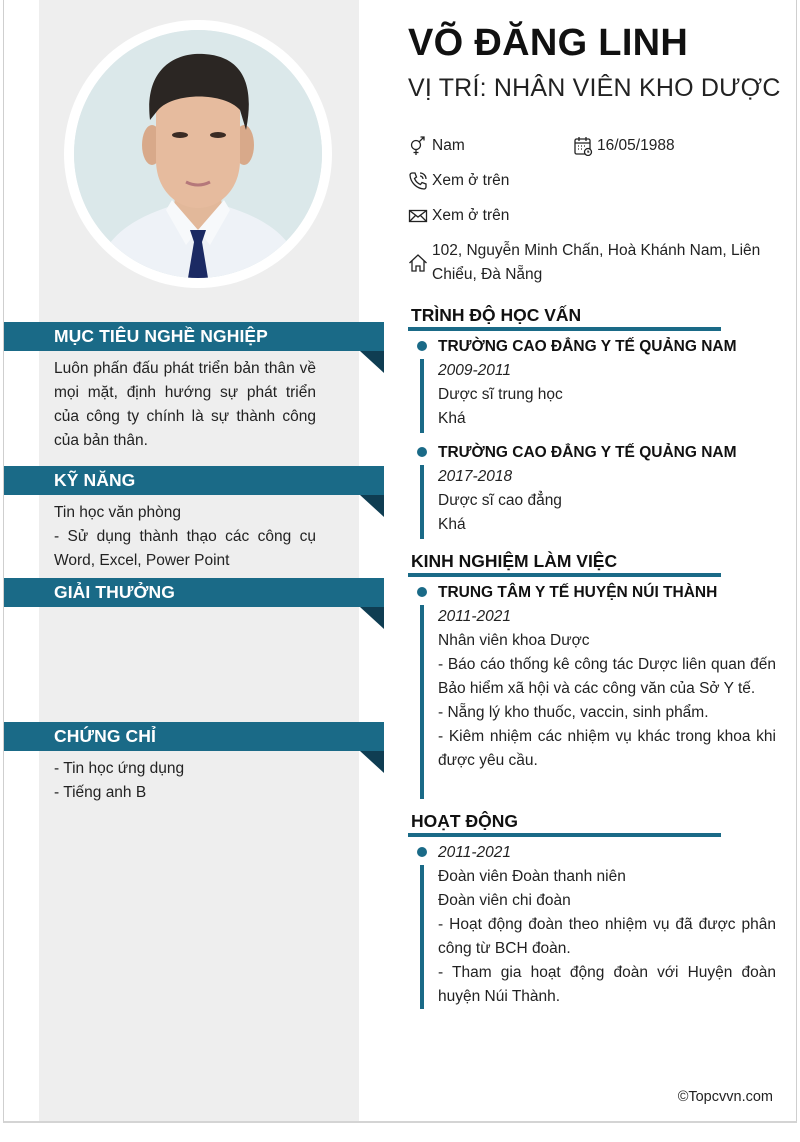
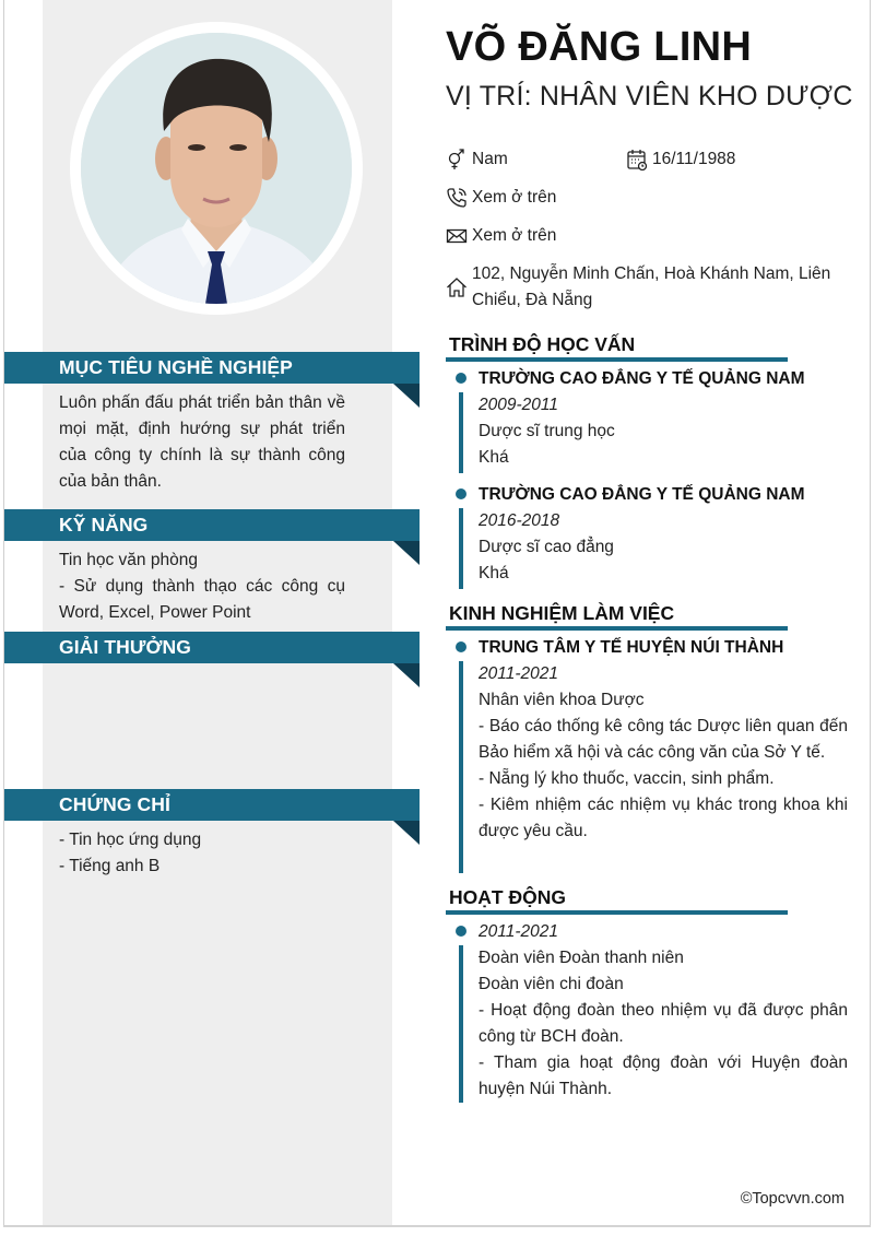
  MỤC TIÊU NGHỀ NGHIỆP
  Luôn phấn đấu phát triển bản thân về mọi mặt, định hướng sự phát triển của công ty chính là sự thành công của bản thân.
  KỸ NĂNG
  Tin học văn phòng
  - Sử dụng thành thạo các công cụ Word, Excel, Power Point
  GIẢI THƯỞNG
  CHỨNG CHỈ
  - Tin học ứng dụng
  - Tiếng anh B
  VÕ ĐĂNG LINH
  VỊ TRÍ: NHÂN VIÊN KHO DƯỢC
  Nam
- 16/05/1988
+ 16/11/1988
  Xem ở trên
  Xem ở trên
  102, Nguyễn Minh Chấn, Hoà Khánh Nam, Liên Chiểu, Đà Nẵng
  TRÌNH ĐỘ HỌC VẤN
  TRƯỜNG CAO ĐẲNG Y TẾ QUẢNG NAM
  2009-2011
  Dược sĩ trung học
  Khá
  TRƯỜNG CAO ĐẲNG Y TẾ QUẢNG NAM
- 2017-2018
+ 2016-2018
  Dược sĩ cao đẳng
  Khá
  KINH NGHIỆM LÀM VIỆC
  TRUNG TÂM Y TẾ HUYỆN NÚI THÀNH
  2011-2021
  Nhân viên khoa Dược
  - Báo cáo thống kê công tác Dược liên quan đến Bảo hiểm xã hội và các công văn của Sở Y tế.
  - Nẵng lý kho thuốc, vaccin, sinh phẩm.
  - Kiêm nhiệm các nhiệm vụ khác trong khoa khi được yêu cầu.
  HOẠT ĐỘNG
  2011-2021
  Đoàn viên Đoàn thanh niên
  Đoàn viên chi đoàn
  - Hoạt động đoàn theo nhiệm vụ đã được phân công từ BCH đoàn.
  - Tham gia hoạt động đoàn với Huyện đoàn huyện Núi Thành.
  ©Topcvvn.com
